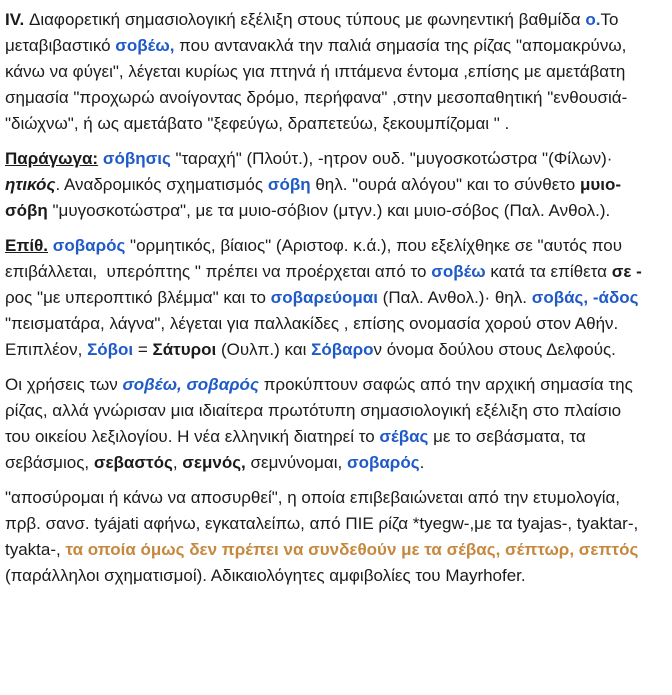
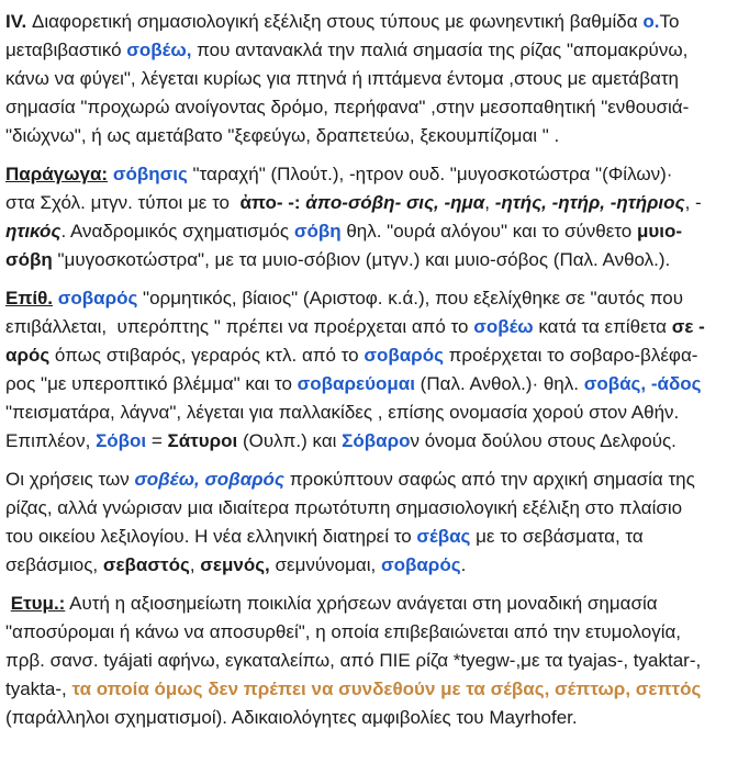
  IV. Διαφορετική σημασιολογική εξέλιξη στους τύπους με φωνηεντική βαθμίδα ο.Το
  μεταβιβαστικό σοβέω, που αντανακλά την παλιά σημασία της ρίζας "απομακρύνω,
- κάνω να φύγει", λέγεται κυρίως για πτηνά ή ιπτάμενα έντομα ,επίσης με αμετάβατη
+ κάνω να φύγει", λέγεται κυρίως για πτηνά ή ιπτάμενα έντομα ,στους με αμετάβατη
  σημασία "προχωρώ ανοίγοντας δρόμο, περήφανα" ,στην μεσοπαθητική "ενθουσιά-
  "διώχνω", ή ως αμετάβατο "ξεφεύγω, δραπετεύω, ξεκουμπίζομαι " .
  Παράγωγα: σόβησις "ταραχή" (Πλούτ.), -ητρον ουδ. "μυγοσκοτώστρα "(Φίλων)·
+ στα Σχόλ. μτγν. τύποι με το ἀπο- -: ἀπο-σόβη- σις, -ημα, -ητής, -ητήρ, -ητήριος, -
  ητικός. Αναδρομικός σχηματισμός σόβη θηλ. "ουρά αλόγου" και το σύνθετο μυιο-
  σόβη "μυγοσκοτώστρα", με τα μυιο-σόβιον (μτγν.) και μυιο-σόβος (Παλ. Ανθολ.).
  Επίθ. σοβαρός "ορμητικός, βίαιος" (Αριστοφ. κ.ά.), που εξελίχθηκε σε "αυτός που
  επιβάλλεται, υπερόπτης " πρέπει να προέρχεται από το σοβέω κατά τα επίθετα σε -
+ αρός όπως στιβαρός, γεραρός κτλ. από το σοβαρός προέρχεται το σοβαρο-βλέφα-
  ρος "με υπεροπτικό βλέμμα" και το σοβαρεύομαι (Παλ. Ανθολ.)· θηλ. σοβάς, -άδος
  "πεισματάρα, λάγνα", λέγεται για παλλακίδες , επίσης ονομασία χορού στον Αθήν.
  Επιπλέον, Σόβοι = Σάτυροι (Ουλπ.) και Σόβαρον όνομα δούλου στους Δελφούς.
  Οι χρήσεις των σοβέω, σοβαρός προκύπτουν σαφώς από την αρχική σημασία της
  ρίζας, αλλά γνώρισαν μια ιδιαίτερα πρωτότυπη σημασιολογική εξέλιξη στο πλαίσιο
  του οικείου λεξιλογίου. Η νέα ελληνική διατηρεί το σέβας με το σεβάσματα, τα
  σεβάσμιος, σεβαστός, σεμνός, σεμνύνομαι, σοβαρός.
+ Ετυμ.: Αυτή η αξιοσημείωτη ποικιλία χρήσεων ανάγεται στη μοναδική σημασία
  "αποσύρομαι ή κάνω να αποσυρθεί", η οποία επιβεβαιώνεται από την ετυμολογία,
  πρβ. σανσ. tyájati αφήνω, εγκαταλείπω, από ΠΙΕ ρίζα *tyegw-,με τα tyajas-, tyaktar-,
  tyakta-, τα οποία όμως δεν πρέπει να συνδεθούν με τα σέβας, σέπτωρ, σεπτός
  (παράλληλοι σχηματισμοί). Αδικαιολόγητες αμφιβολίες του Mayrhofer.
